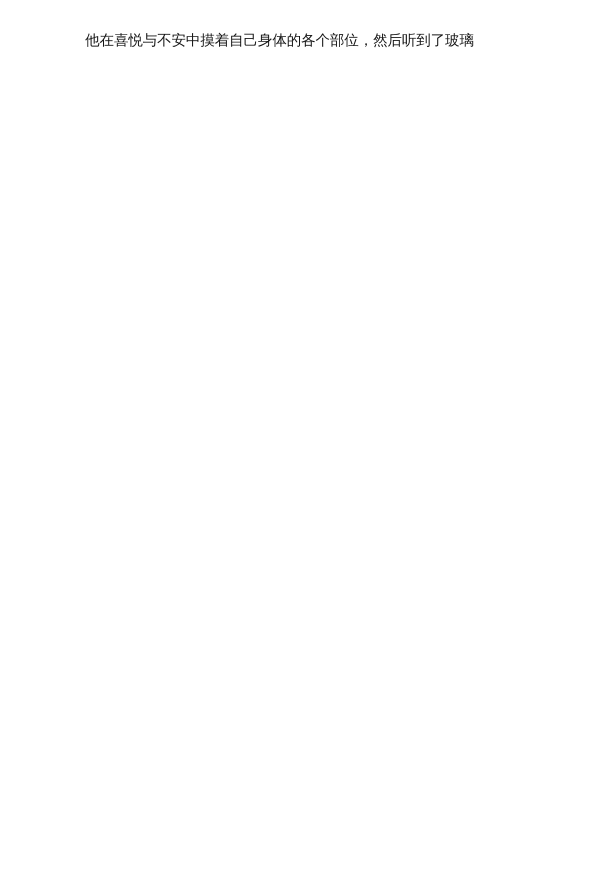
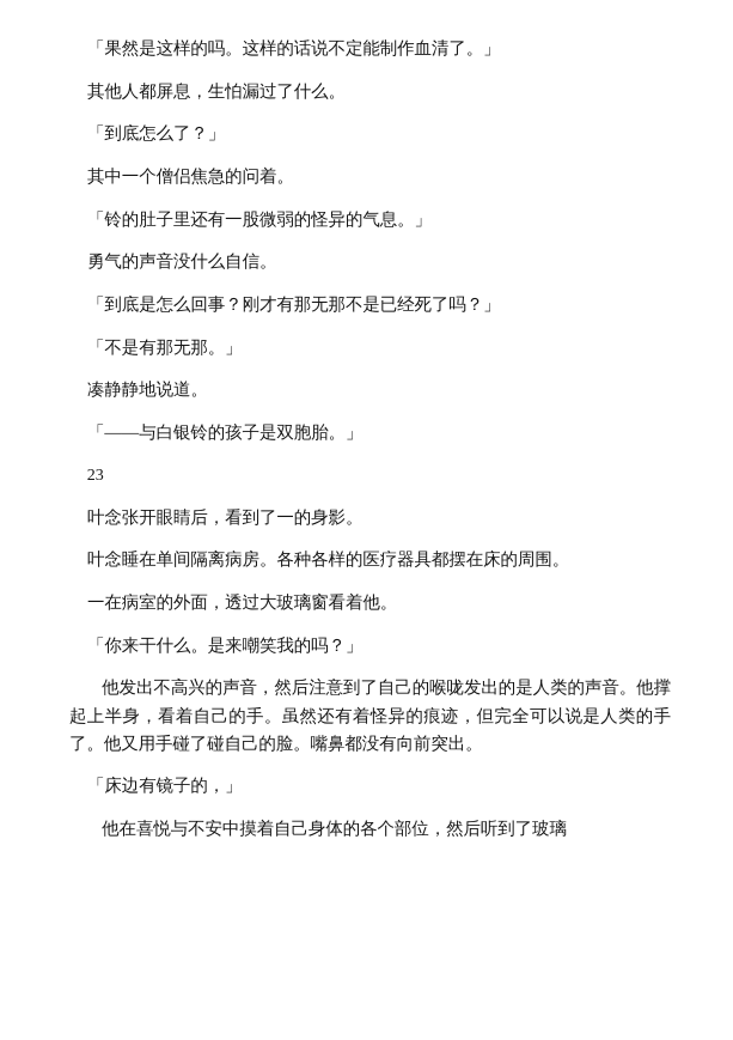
+ 「果然是这样的吗。这样的话说不定能制作血清了。」
+ 其他人都屏息，生怕漏过了什么。
+ 「到底怎么了？」
+ 其中一个僧侣焦急的问着。
+ 「铃的肚子里还有一股微弱的怪异的气息。」
+ 勇气的声音没什么自信。
+ 「到底是怎么回事？刚才有那无那不是已经死了吗？」
+ 「不是有那无那。」
+ 凑静静地说道。
+ 「――与白银铃的孩子是双胞胎。」
+ 23
+ 叶念张开眼睛后，看到了一的身影。
+ 叶念睡在单间隔离病房。各种各样的医疗器具都摆在床的周围。
+ 一在病室的外面，透过大玻璃窗看着他。
+ 「你来干什么。是来嘲笑我的吗？」
+ 他发出不高兴的声音，然后注意到了自己的喉咙发出的是人类的声音。他撑起上半身，看着自己的手。虽然还有着怪异的痕迹，但完全可以说是人类的手了。他又用手碰了碰自己的脸。嘴鼻都没有向前突出。
+ 「床边有镜子的，」
  他在喜悦与不安中摸着自己身体的各个部位，然后听到了玻璃
